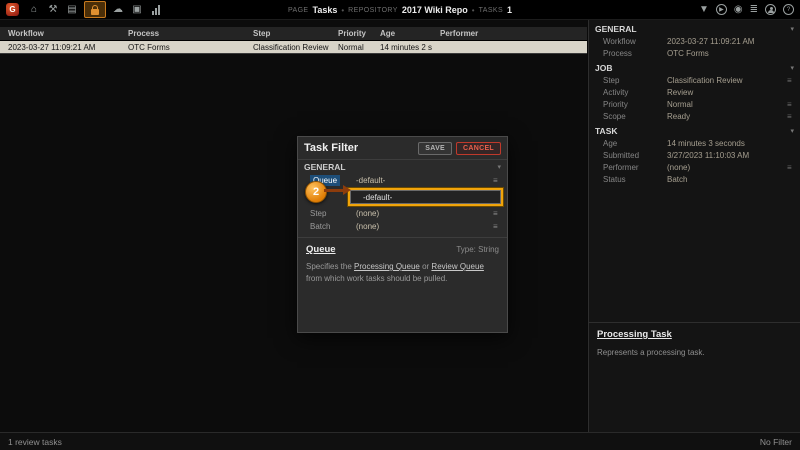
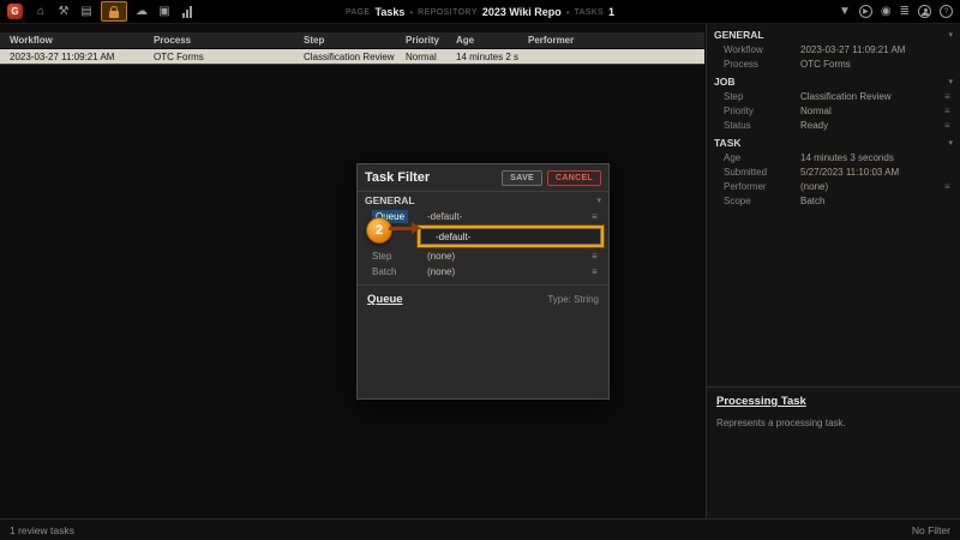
  G
  ⌂
  ⚒
  ▤
  ☁
  ▣
  Tasks
  •
- 2017 Wiki Repo
+ 2023 Wiki Repo
  •
  1
  ▼
  ◉
  ≣
  Workflow
  Process
  Step
  Priority
  Age
  Performer
  2023-03-27 11:09:21 AM
  OTC Forms
  Classification Review
  Normal
  GENERAL
  Workflow
  2023-03-27 11:09:21 AM
  Process
  OTC Forms
  JOB
  Step
  Classification Review
  ≡
- Activity
- Review
  Priority
  Normal
  ≡
- Scope
+ Status
  Ready
  ≡
  TASK
  Age
  14 minutes 3 seconds
  Submitted
- 3/27/2023 11:10:03 AM
+ 5/27/2023 11:10:03 AM
  Performer
  (none)
  ≡
- Status
+ Scope
  Batch
  Processing Task
  Represents a processing task.
  Task Filter
  GENERAL
  ueue
  -default-
  ≡
  -default-
  Step
  (none)
  ≡
  Batch
  (none)
  ≡
  Queue
  Type: String
- Specifies the Processing Queue or Review Queue from which work tasks should be pulled.
  2
  1 review tasks
  No Filter
